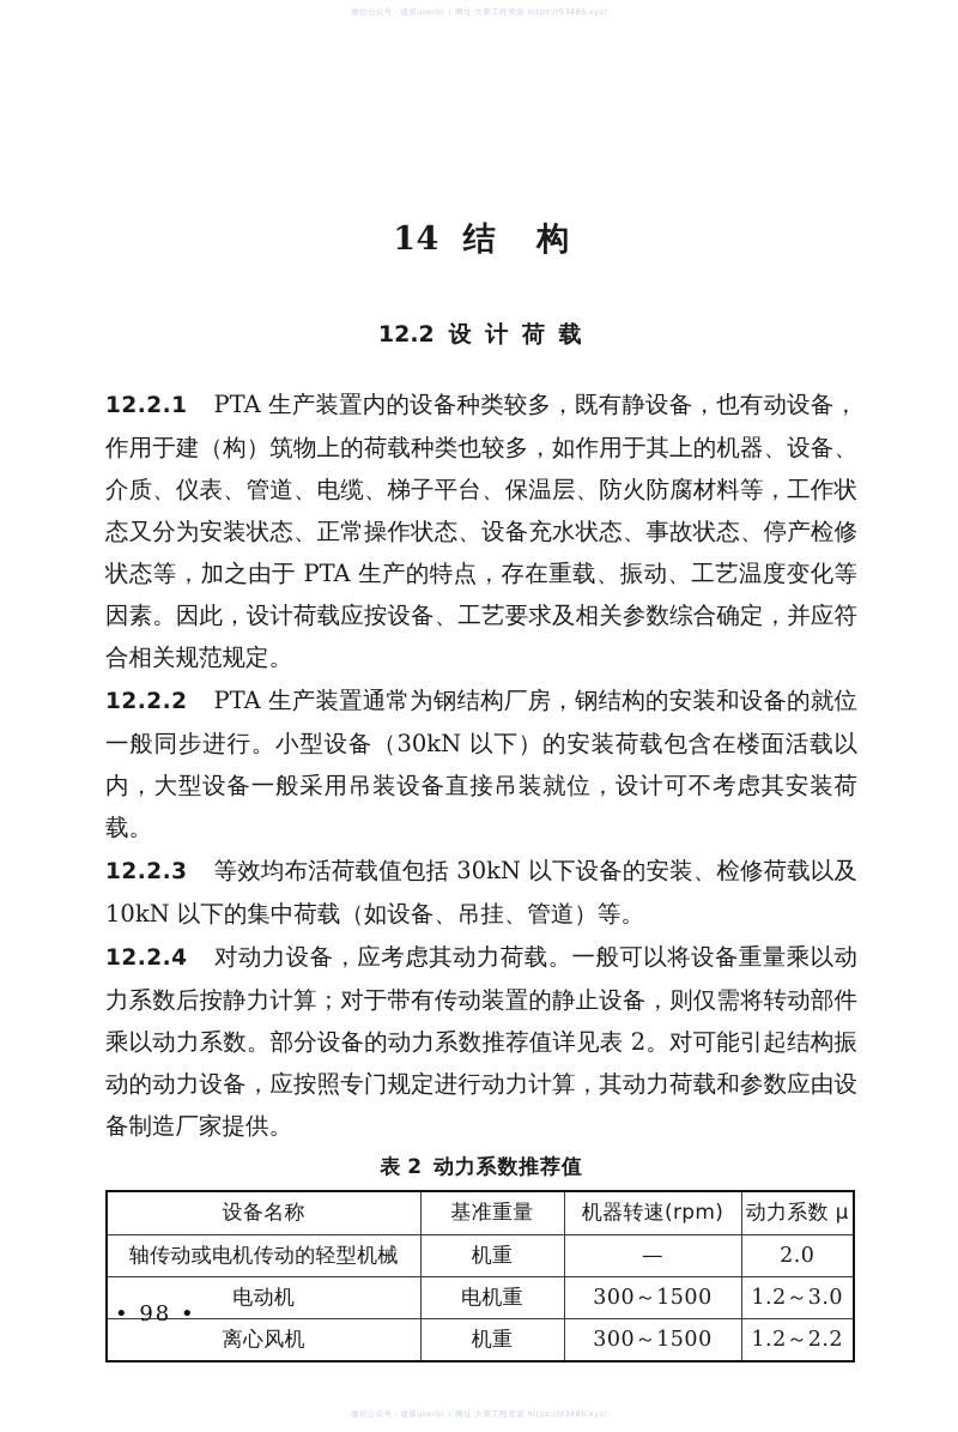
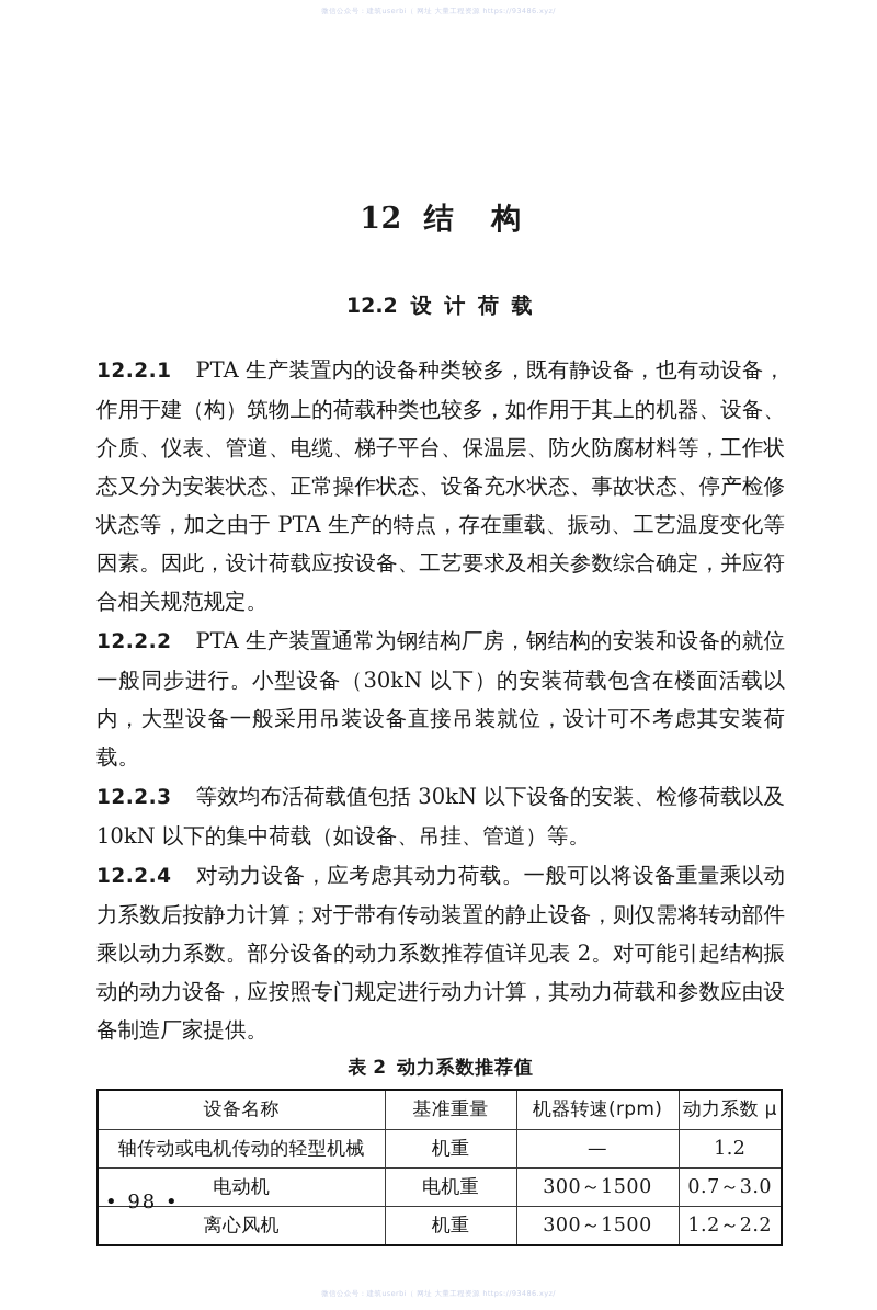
  微信公众号：建筑userbi（ 网址 大量工程资源 https://93486.xyz/
- 14 结 构
+ 12 结 构
  12.2 设 计 荷 载
  12.2.1 PTA 生产装置内的设备种类较多，既有静设备，也有动设备，作用于建（构）筑物上的荷载种类也较多，如作用于其上的机器、设备、介质、仪表、管道、电缆、梯子平台、保温层、防火防腐材料等，工作状态又分为安装状态、正常操作状态、设备充水状态、事故状态、停产检修状态等，加之由于 PTA 生产的特点，存在重载、振动、工艺温度变化等因素。因此，设计荷载应按设备、工艺要求及相关参数综合确定，并应符合相关规范规定。
  12.2.2 PTA 生产装置通常为钢结构厂房，钢结构的安装和设备的就位一般同步进行。小型设备（30kN 以下）的安装荷载包含在楼面活载以内，大型设备一般采用吊装设备直接吊装就位，设计可不考虑其安装荷载。
  12.2.3 等效均布活荷载值包括 30kN 以下设备的安装、检修荷载以及 10kN 以下的集中荷载（如设备、吊挂、管道）等。
  12.2.4 对动力设备，应考虑其动力荷载。一般可以将设备重量乘以动力系数后按静力计算；对于带有传动装置的静止设备，则仅需将转动部件乘以动力系数。部分设备的动力系数推荐值详见表 2。对可能引起结构振动的动力设备，应按照专门规定进行动力计算，其动力荷载和参数应由设备制造厂家提供。
  表 2 动力系数推荐值
  设备名称	基准重量	机器转速(rpm)	动力系数 μ
- 轴传动或电机传动的轻型机械	机重	—	2.0
+ 轴传动或电机传动的轻型机械	机重	—	1.2
- 电动机	电机重	300～1500	1.2～3.0
+ 电动机	电机重	300～1500	0.7～3.0
  离心风机	机重	300～1500	1.2～2.2
  • 98 •
  微信公众号：建筑userbi（ 网址 大量工程资源 https://93486.xyz/
